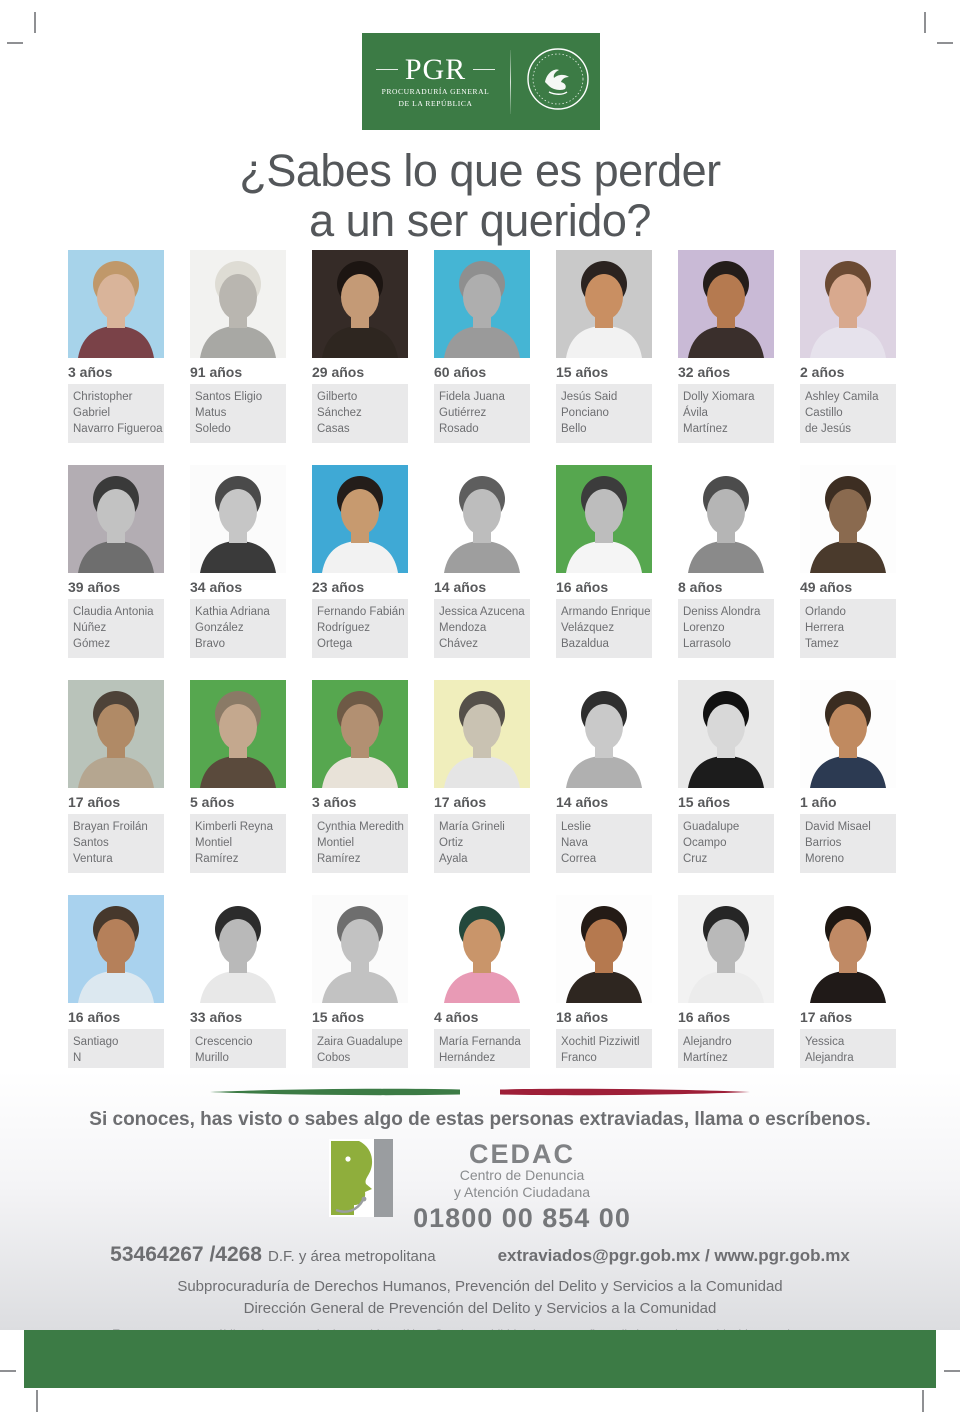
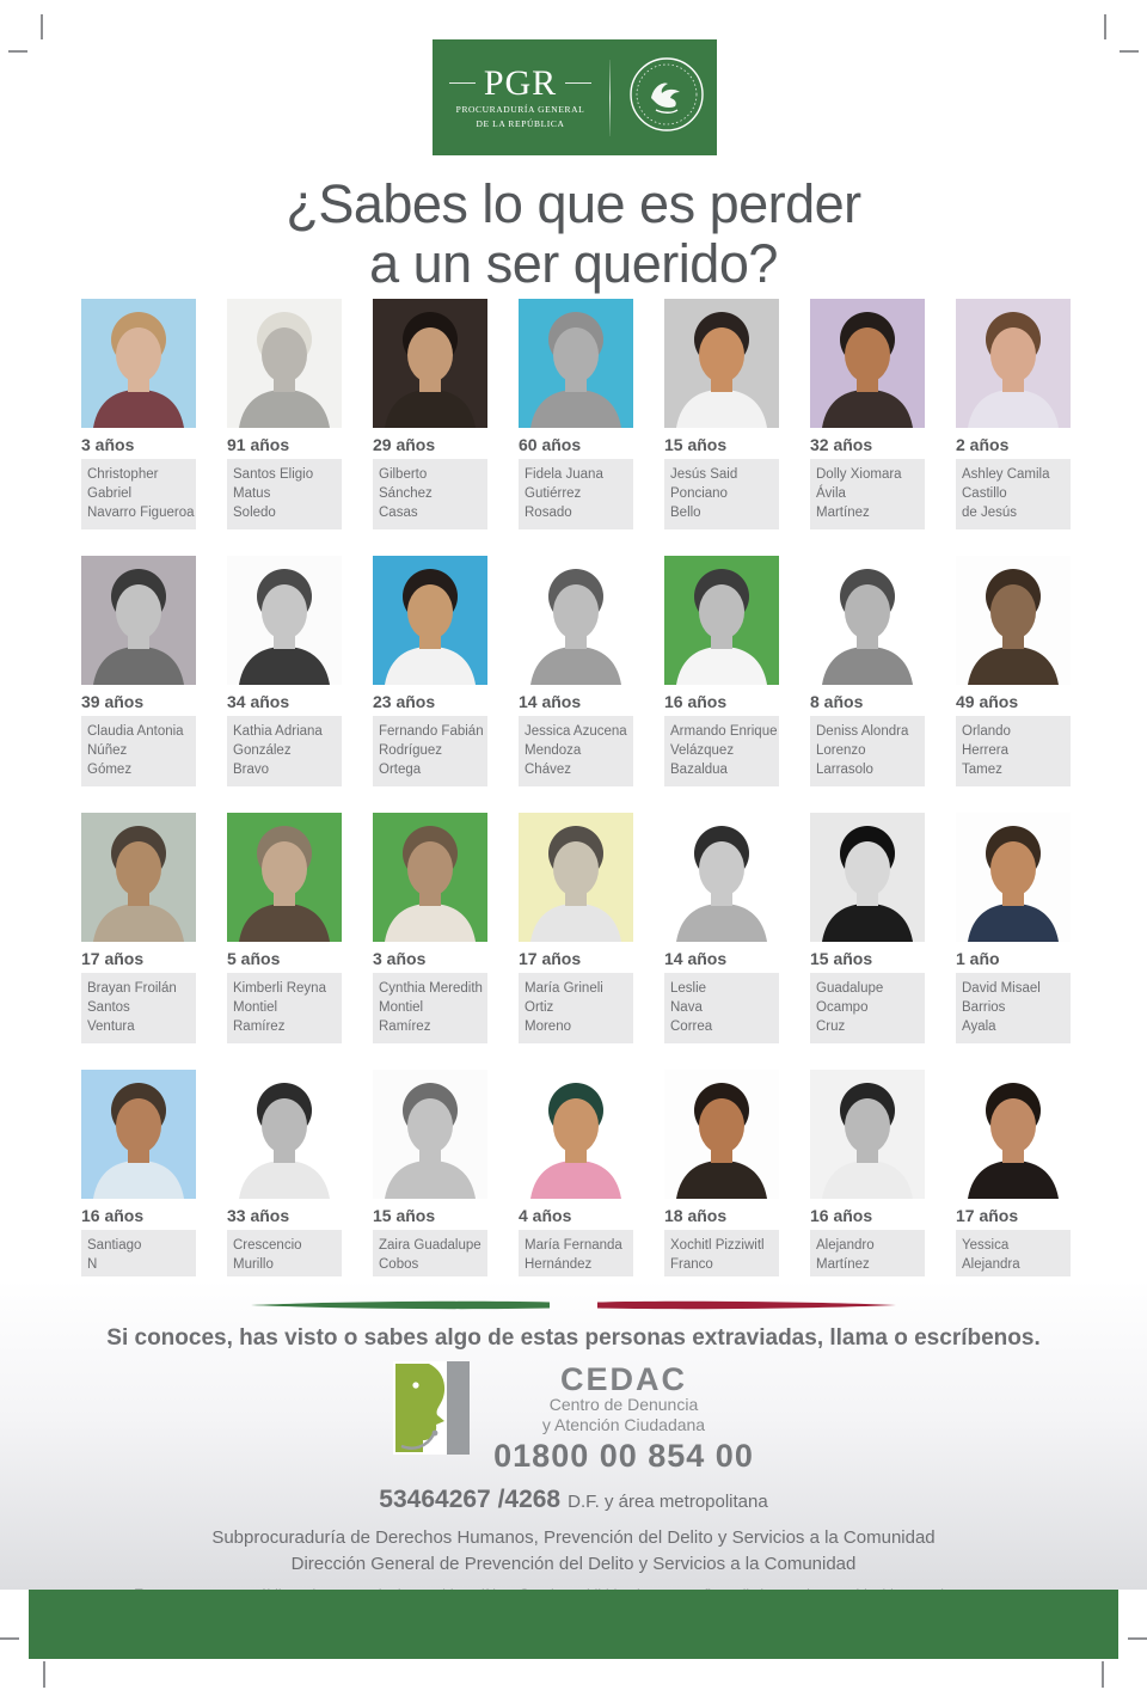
  PGR
  PROCURADURÍA GENERAL
  DE LA REPÚBLICA
  ¿Sabes lo que es perder
  a un ser querido?
  3 años
  Christopher
  Gabriel
  Navarro Figueroa
  91 años
  Santos Eligio
  Matus
  Soledo
  29 años
  Gilberto
  Sánchez
  Casas
  60 años
  Fidela Juana
  Gutiérrez
  Rosado
  15 años
  Jesús Said
  Ponciano
  Bello
  32 años
  Dolly Xiomara
  Ávila
  Martínez
  2 años
  Ashley Camila
  Castillo
  de Jesús
  39 años
  Claudia Antonia
  Núñez
  Gómez
  34 años
  Kathia Adriana
  González
  Bravo
  23 años
  Fernando Fabián
  Rodríguez
  Ortega
  14 años
  Jessica Azucena
  Mendoza
  Chávez
  16 años
  Armando Enrique
  Velázquez
  Bazaldua
  8 años
  Deniss Alondra
  Lorenzo
  Larrasolo
  49 años
  Orlando
  Herrera
  Tamez
  17 años
  Brayan Froilán
  Santos
  Ventura
  5 años
  Kimberli Reyna
  Montiel
  Ramírez
  3 años
  Cynthia Meredith
  Montiel
  Ramírez
  17 años
  María Grineli
  Ortiz
- Ayala
+ Moreno
  14 años
  Leslie
  Nava
  Correa
  15 años
  Guadalupe
  Ocampo
  Cruz
  1 año
  David Misael
  Barrios
- Moreno
+ Ayala
  16 años
  Santiago
  N
  33 años
  Crescencio
  Murillo
  15 años
  Zaira Guadalupe
  Cobos
  4 años
  María Fernanda
  Hernández
  18 años
  Xochitl Pizziwitl
  Franco
  16 años
  Alejandro
  Martínez
  17 años
  Yessica
  Alejandra
  Si conoces, has visto o sabes algo de estas personas extraviadas, llama o escríbenos.
  CEDAC
  Centro de Denuncia
  y Atención Ciudadana
  01800 00 854 00
  53464267 /4268
  D.F. y área metropolitana
- extraviados@pgr.gob.mx / www.pgr.gob.mx
  Subprocuraduría de Derechos Humanos, Prevención del Delito y Servicios a la Comunidad
  Dirección General de Prevención del Delito y Servicios a la Comunidad
